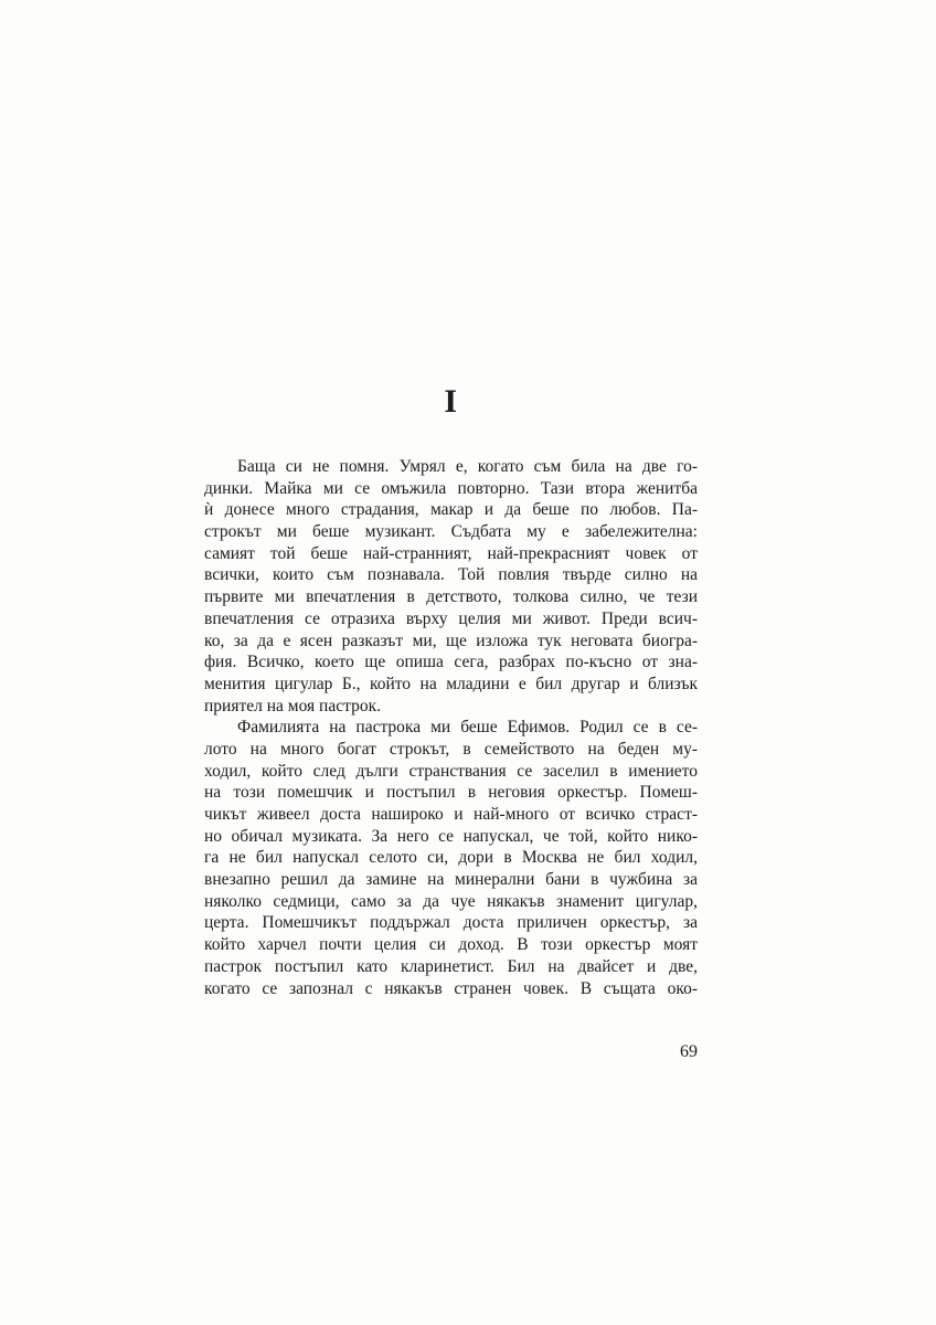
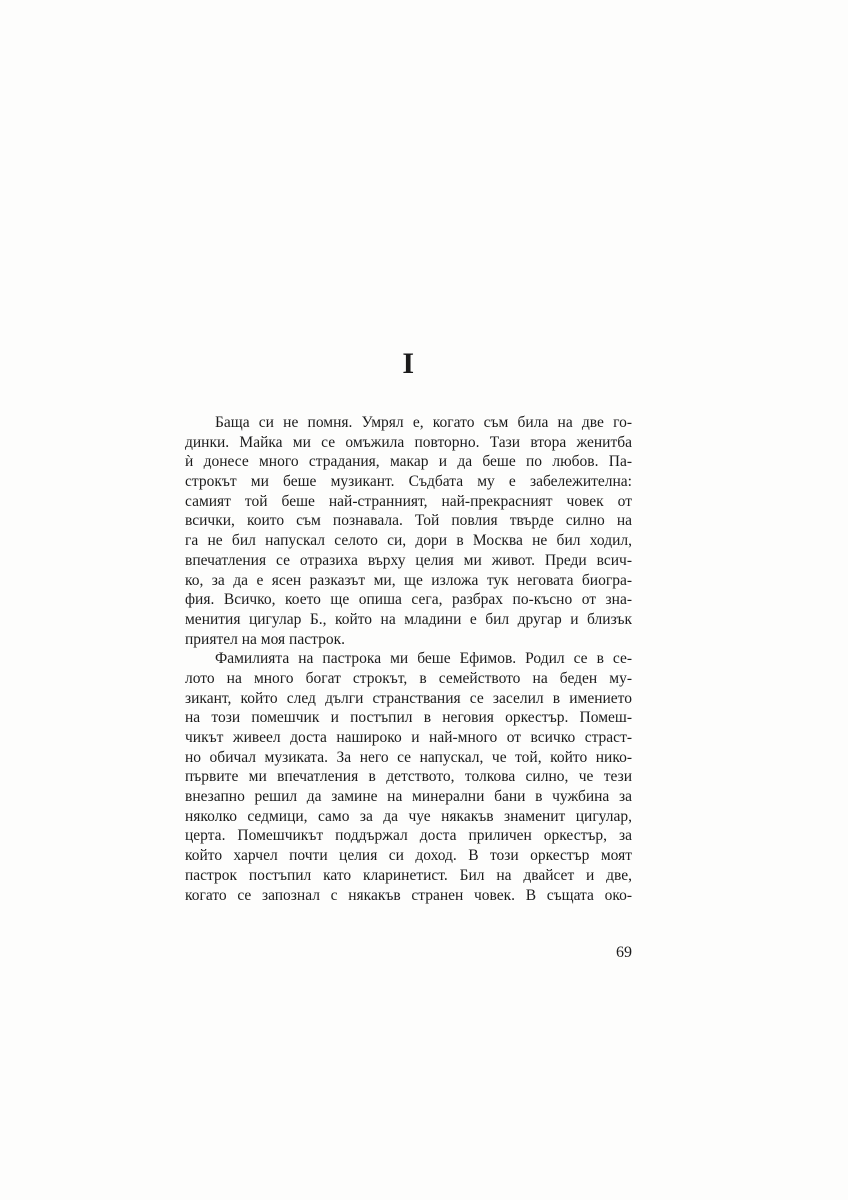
  I
  Баща си не помня. Умрял е, когато съм била на две го-
  динки. Майка ми се омъжила повторно. Тази втора женитба
  ѝ донесе много страдания, макар и да беше по любов. Па-
  строкът ми беше музикант. Съдбата му е забележителна:
  самият той беше най-странният, най-прекрасният човек от
  всички, които съм познавала. Той повлия твърде силно на
- първите ми впечатления в детството, толкова силно, че тези
+ га не бил напускал селото си, дори в Москва не бил ходил,
  впечатления се отразиха върху целия ми живот. Преди всич-
  ко, за да е ясен разказът ми, ще изложа тук неговата биогра-
  фия. Всичко, което ще опиша сега, разбрах по-късно от зна-
  менития цигулар Б., който на младини е бил другар и близък
  приятел на моя пастрок.
  Фамилията на пастрока ми беше Ефимов. Родил се в се-
  лото на много богат строкът, в семейството на беден му-
- ходил, който след дълги странствания се заселил в имението
+ зикант, който след дълги странствания се заселил в имението
  на този помешчик и постъпил в неговия оркестър. Помеш-
  чикът живеел доста нашироко и най-много от всичко страст-
  но обичал музиката. За него се напускал, че той, който нико-
- га не бил напускал селото си, дори в Москва не бил ходил,
+ първите ми впечатления в детството, толкова силно, че тези
  внезапно решил да замине на минерални бани в чужбина за
  няколко седмици, само за да чуе някакъв знаменит цигулар,
  церта. Помешчикът поддържал доста приличен оркестър, за
  който харчел почти целия си доход. В този оркестър моят
  пастрок постъпил като кларинетист. Бил на двайсет и две,
  когато се запознал с някакъв странен човек. В същата око-
  69
